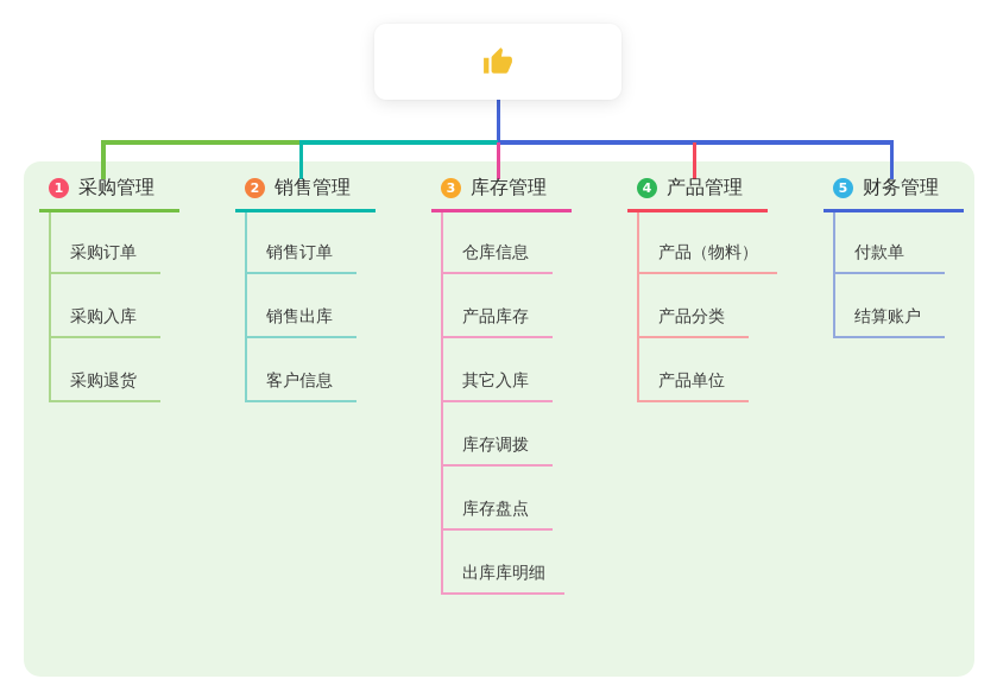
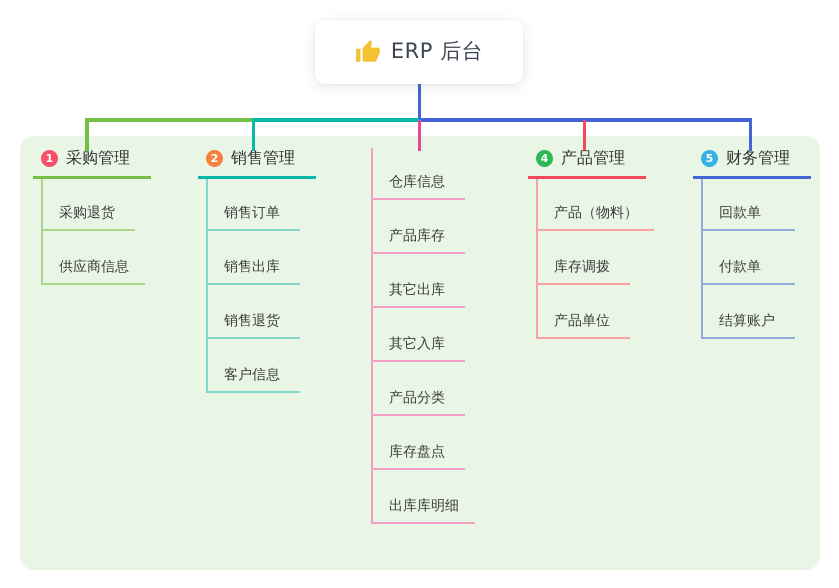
+ ERP 后台
  1
  采购管理
- 采购订单
- 采购入库
  采购退货
+ 供应商信息
  2
  销售管理
  销售订单
  销售出库
+ 销售退货
  客户信息
- 3
- 库存管理
  仓库信息
  产品库存
+ 其它出库
  其它入库
- 库存调拨
+ 产品分类
  库存盘点
  出库库明细
  4
  产品管理
  产品（物料）
- 产品分类
+ 库存调拨
  产品单位
  5
  财务管理
+ 回款单
  付款单
  结算账户
